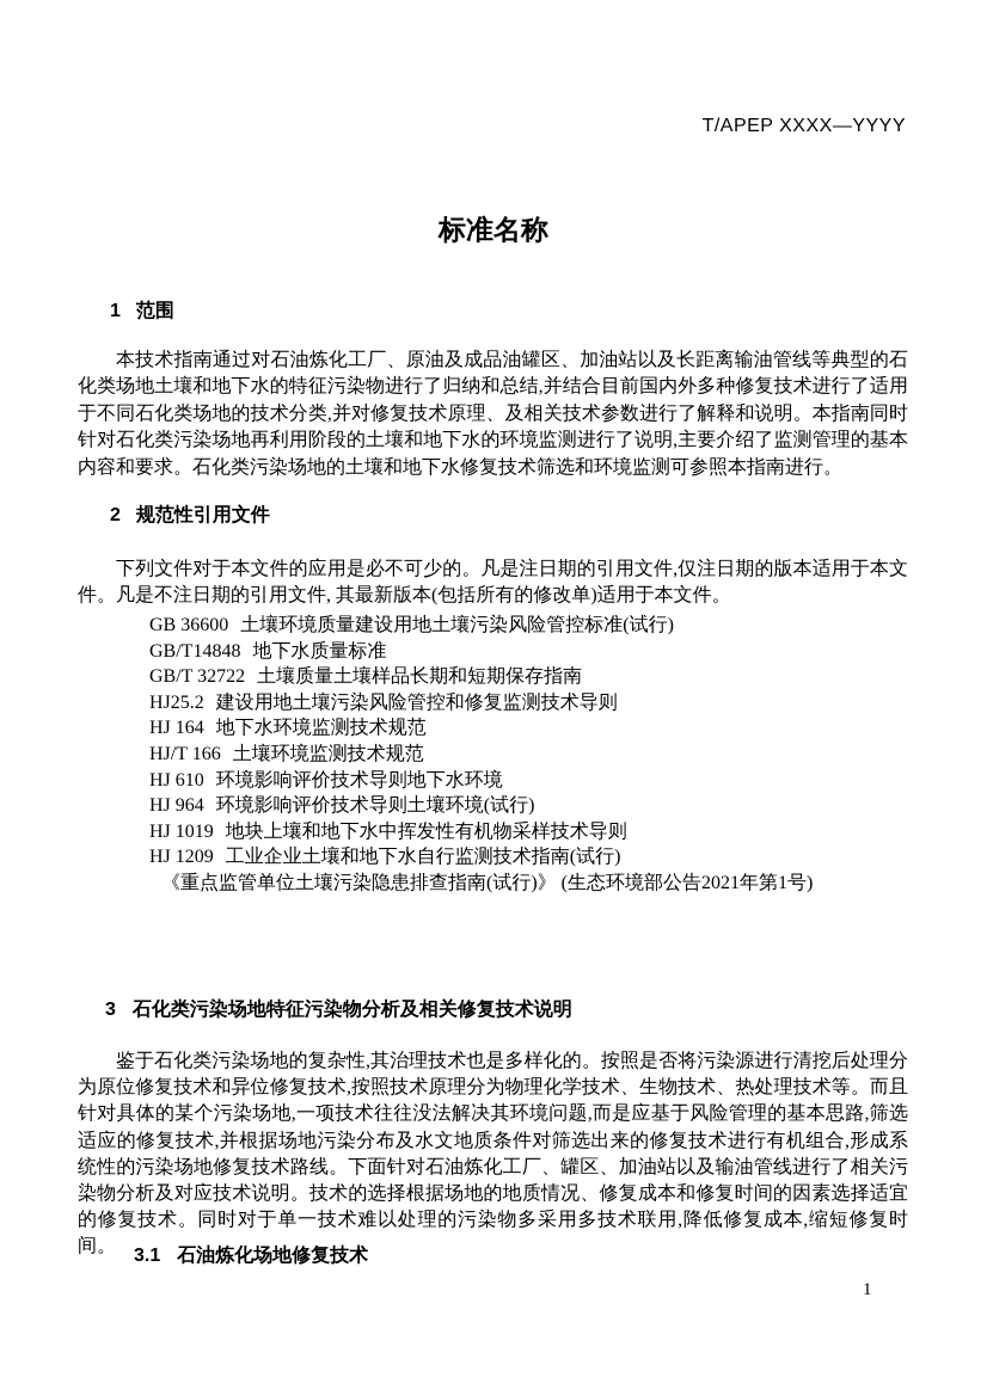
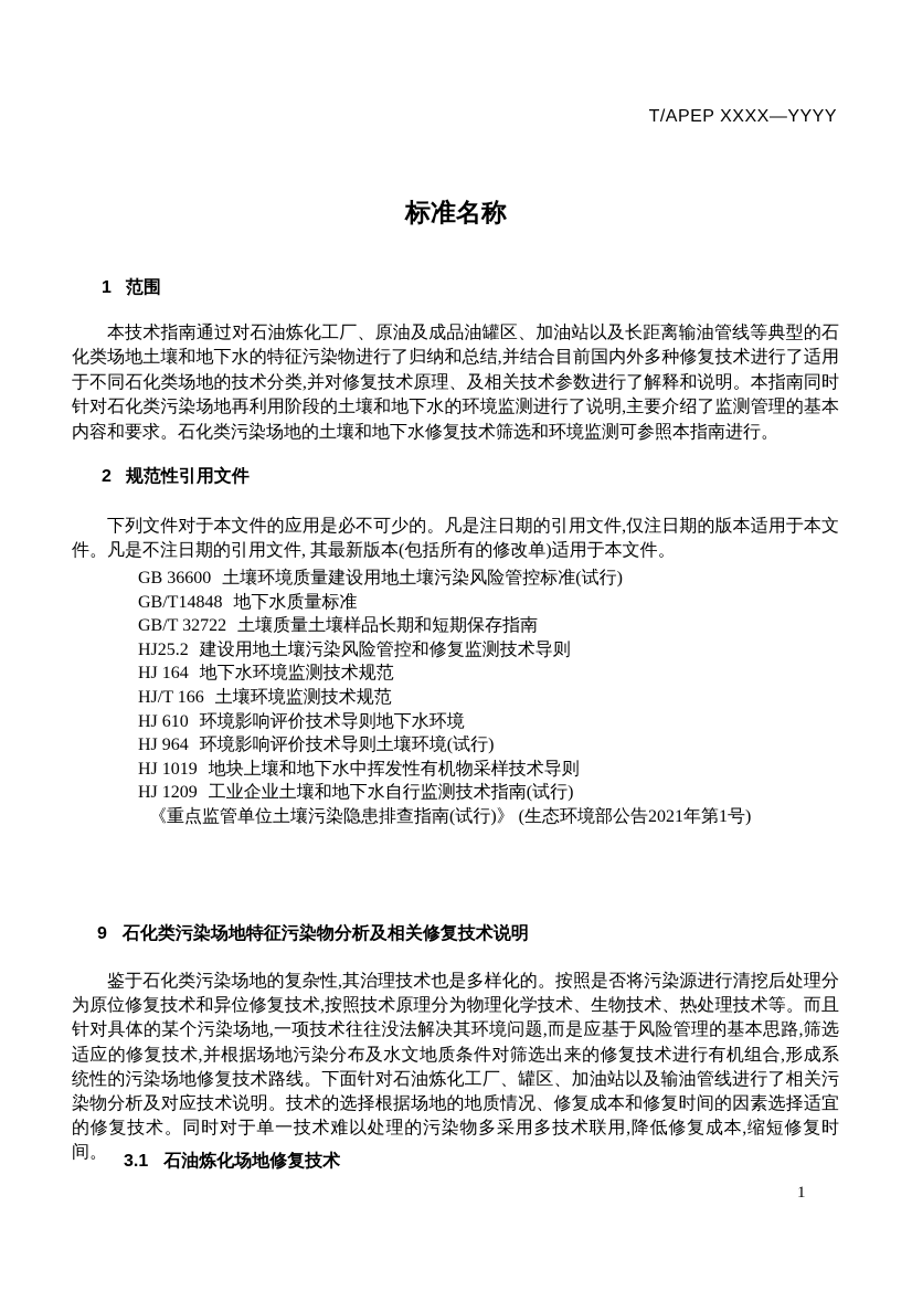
  T/APEP XXXX—YYYY
  标准名称
  1 范围
  本技术指南通过对石油炼化工厂、原油及成品油罐区、加油站以及长距离输油管线等典型的石化类场地土壤和地下水的特征污染物进行了归纳和总结,并结合目前国内外多种修复技术进行了适用于不同石化类场地的技术分类,并对修复技术原理、及相关技术参数进行了解释和说明。本指南同时针对石化类污染场地再利用阶段的土壤和地下水的环境监测进行了说明,主要介绍了监测管理的基本内容和要求。石化类污染场地的土壤和地下水修复技术筛选和环境监测可参照本指南进行。
  2 规范性引用文件
  下列文件对于本文件的应用是必不可少的。凡是注日期的引用文件,仅注日期的版本适用于本文件。凡是不注日期的引用文件, 其最新版本(包括所有的修改单)适用于本文件。
  GB 36600 土壤环境质量建设用地土壤污染风险管控标准(试行)
  GB/T14848 地下水质量标准
  GB/T 32722 土壤质量土壤样品长期和短期保存指南
  HJ25.2 建设用地土壤污染风险管控和修复监测技术导则
  HJ 164 地下水环境监测技术规范
  HJ/T 166 土壤环境监测技术规范
  HJ 610 环境影响评价技术导则地下水环境
  HJ 964 环境影响评价技术导则土壤环境(试行)
  HJ 1019 地块上壤和地下水中挥发性有机物采样技术导则
  HJ 1209 工业企业土壤和地下水自行监测技术指南(试行)
  《重点监管单位土壤污染隐患排查指南(试行)》 (生态环境部公告2021年第1号)
- 3 石化类污染场地特征污染物分析及相关修复技术说明
+ 9 石化类污染场地特征污染物分析及相关修复技术说明
  鉴于石化类污染场地的复杂性,其治理技术也是多样化的。按照是否将污染源进行清挖后处理分为原位修复技术和异位修复技术,按照技术原理分为物理化学技术、生物技术、热处理技术等。而且针对具体的某个污染场地,一项技术往往没法解决其环境问题,而是应基于风险管理的基本思路,筛选适应的修复技术,并根据场地污染分布及水文地质条件对筛选出来的修复技术进行有机组合,形成系统性的污染场地修复技术路线。下面针对石油炼化工厂、罐区、加油站以及输油管线进行了相关污染物分析及对应技术说明。技术的选择根据场地的地质情况、修复成本和修复时间的因素选择适宜的修复技术。同时对于单一技术难以处理的污染物多采用多技术联用,降低修复成本,缩短修复时间。
  3.1 石油炼化场地修复技术
  1
